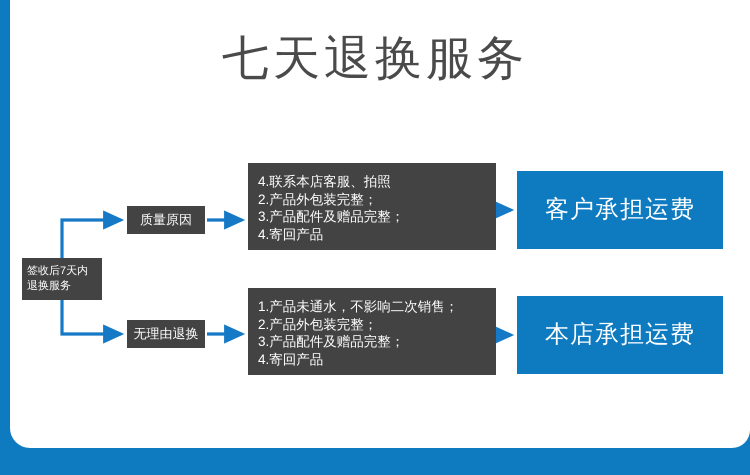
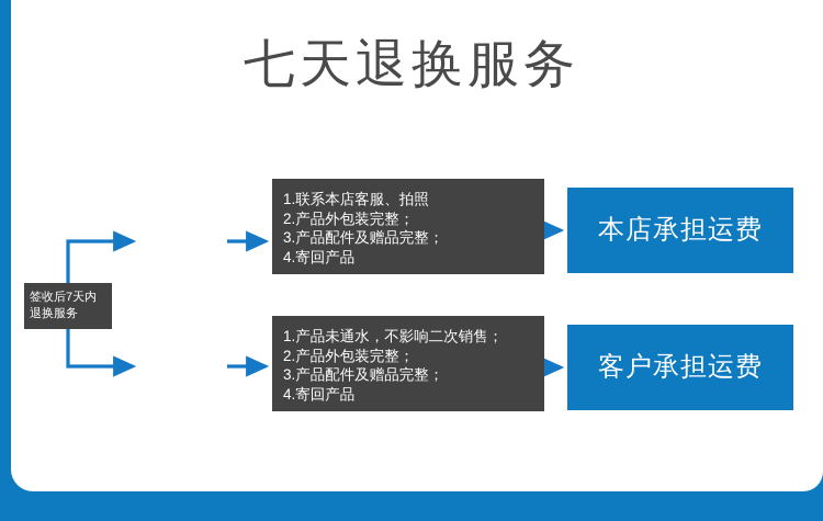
  七天退换服务
  签收后7天内
  退换服务
- 质量原因
- 4.联系本店客服、拍照
+ 1.联系本店客服、拍照
  2.产品外包装完整；
  3.产品配件及赠品完整；
  4.寄回产品
- 客户承担运费
+ 本店承担运费
- 无理由退换
  1.产品未通水，不影响二次销售；
  2.产品外包装完整；
  3.产品配件及赠品完整；
  4.寄回产品
- 本店承担运费
+ 客户承担运费
